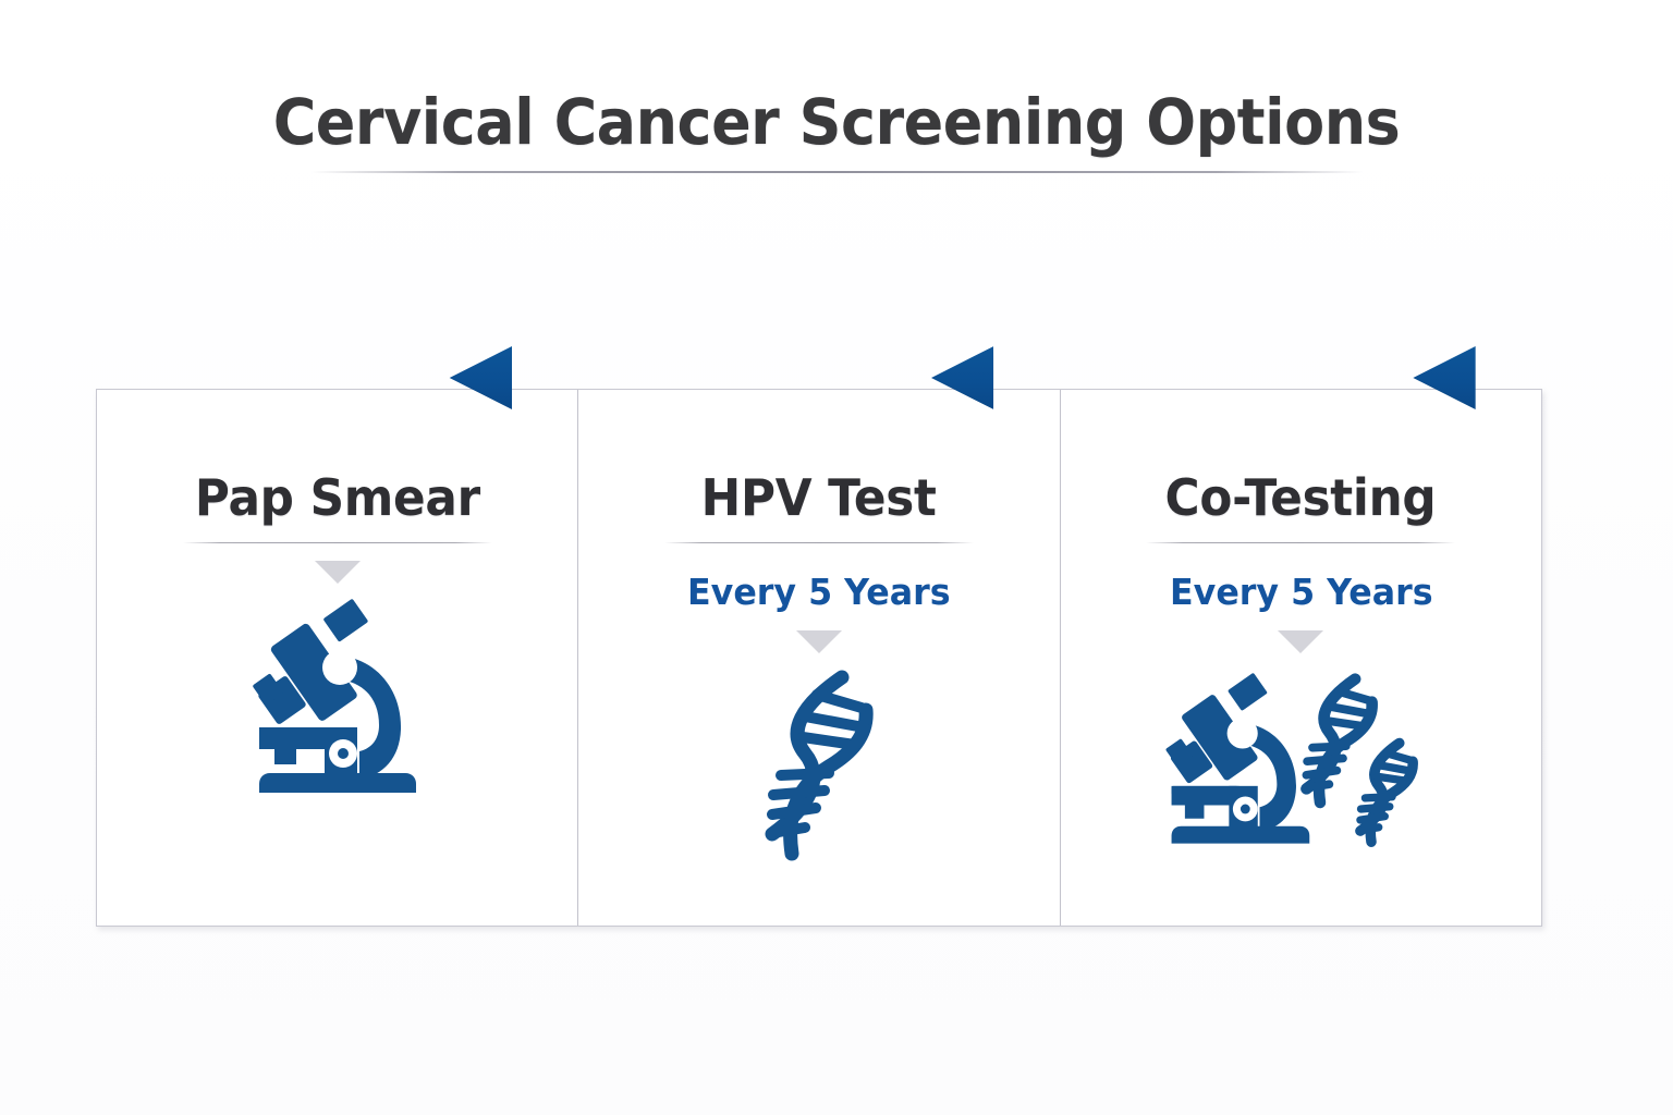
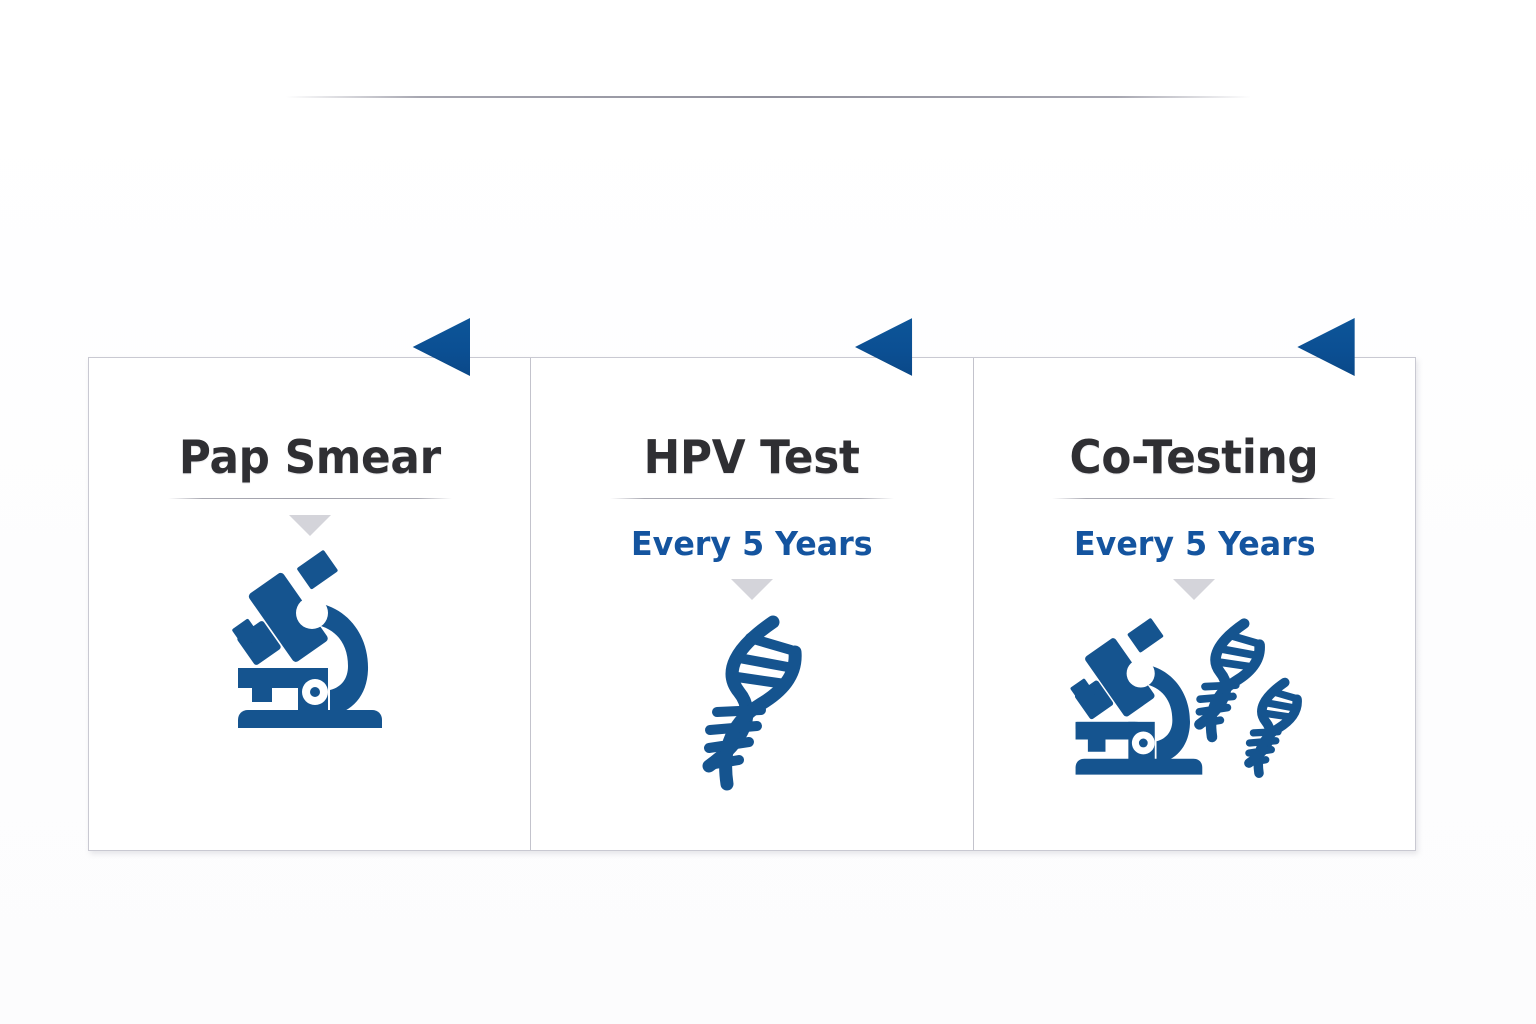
- Cervical Cancer Screening Options
  Pap Smear
  HPV Test
  Every 5 Years
  Co-Testing
  Every 5 Years
